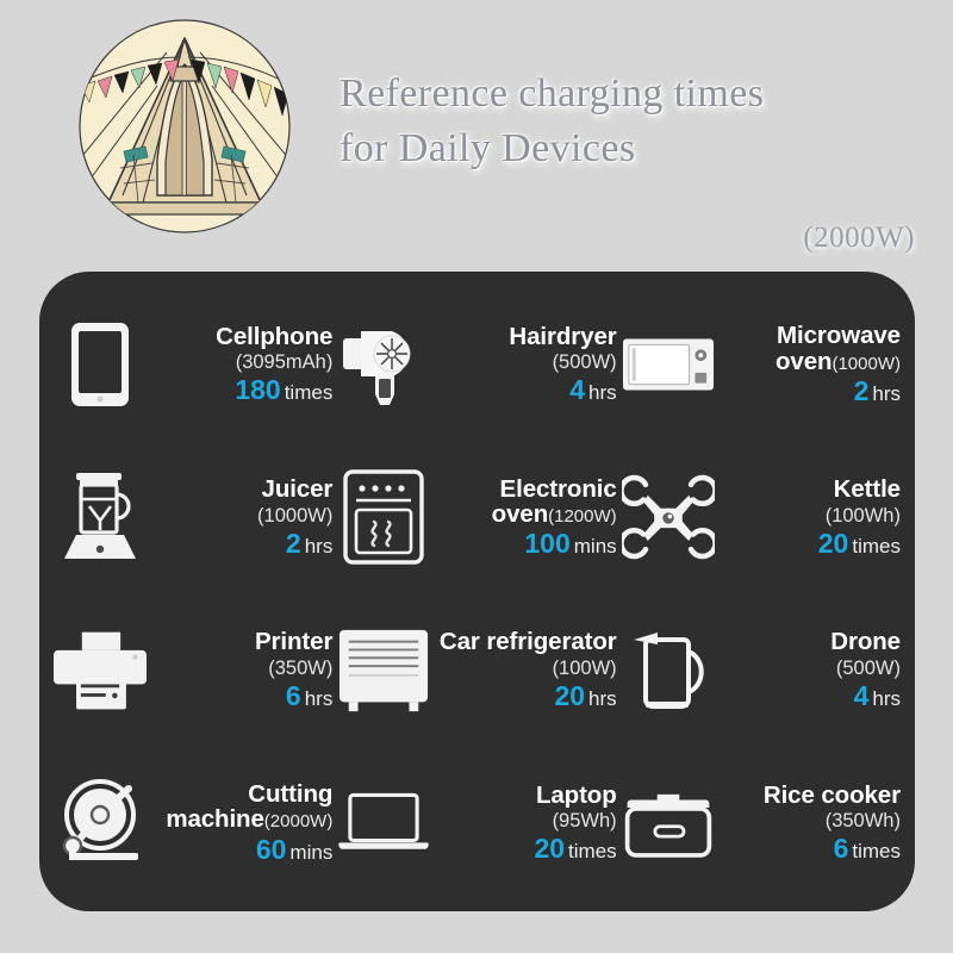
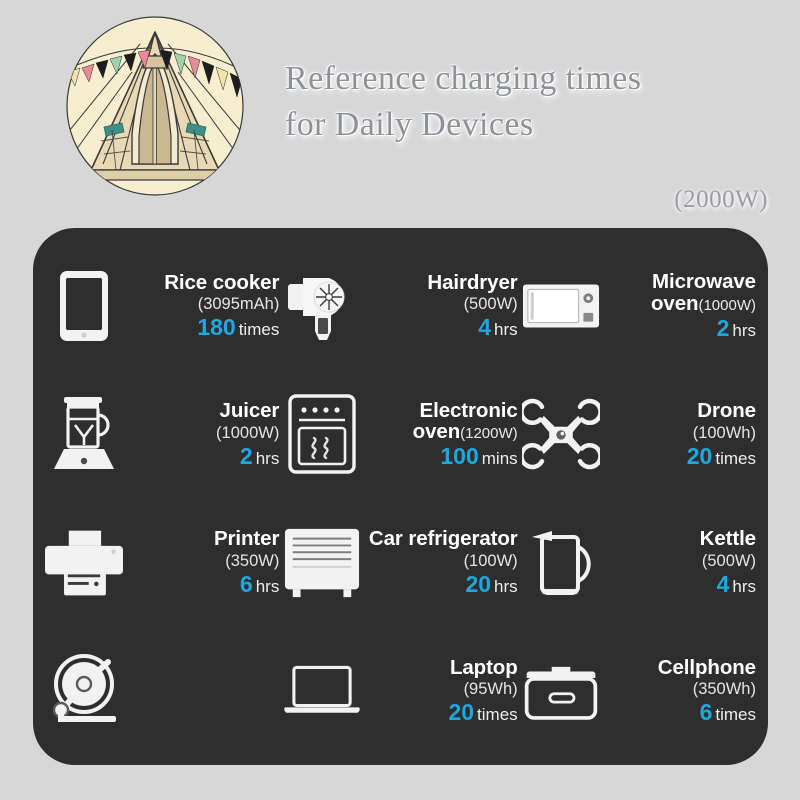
  Reference charging times
  for Daily Devices
  (2000W)
- Cellphone
+ Rice cooker
  (3095mAh)
  180 times
  Hairdryer
  (500W)
  4 hrs
  Microwave
  oven(1000W)
  2 hrs
  Juicer
  (1000W)
  2 hrs
  Electronic
  oven(1200W)
  100 mins
- Kettle
+ Drone
  (100Wh)
  20 times
  Printer
  (350W)
  6 hrs
  Car refrigerator
  (100W)
  20 hrs
- Drone
+ Kettle
  (500W)
  4 hrs
- Cutting
- machine(2000W)
- 60 mins
  Laptop
  (95Wh)
  20 times
- Rice cooker
+ Cellphone
  (350Wh)
  6 times
